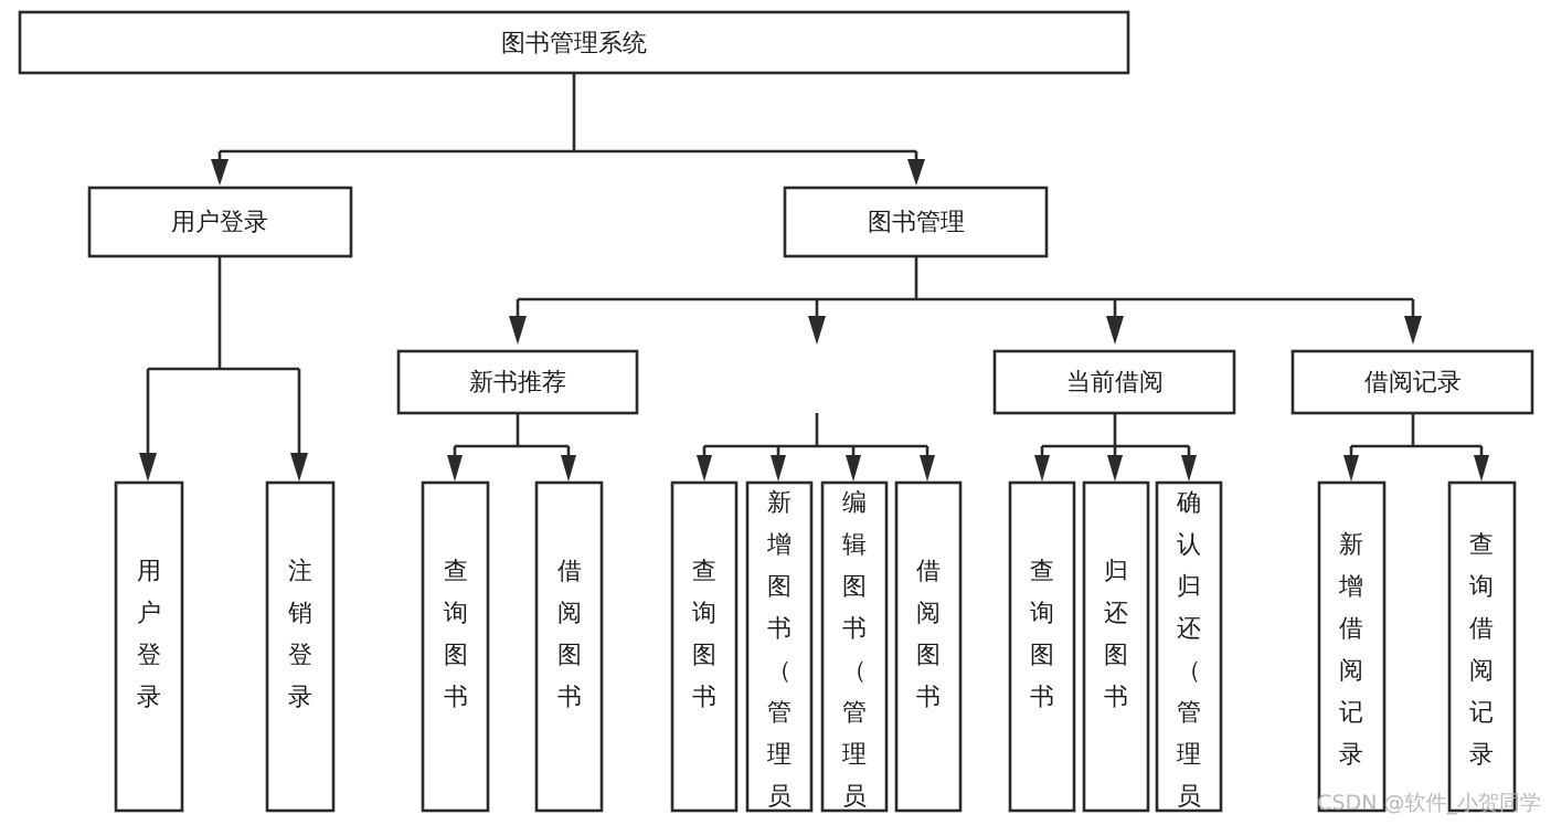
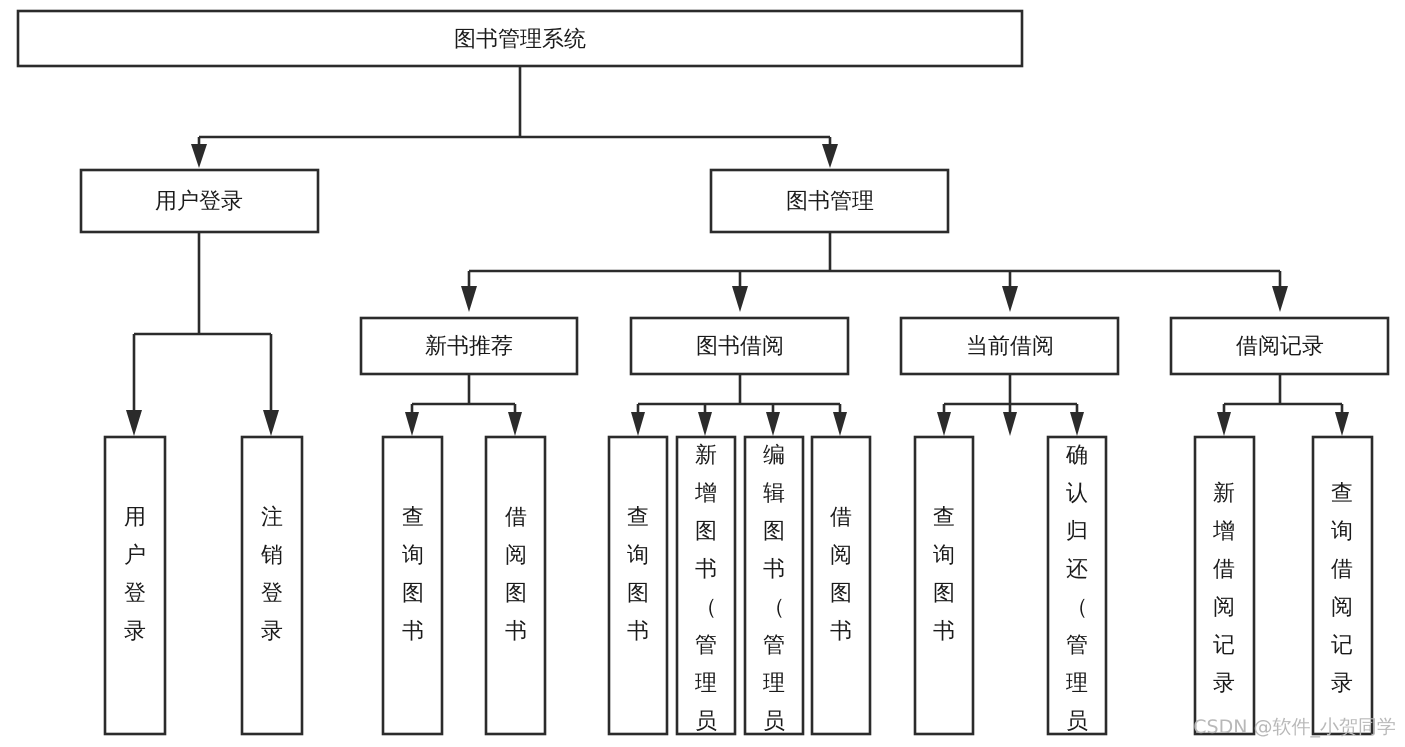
  图书管理系统
  用户登录
  图书管理
  新书推荐
+ 图书借阅
  当前借阅
  借阅记录
  用户登录
  注销登录
  查询图书
  借阅图书
  查询图书
  新增图书（管理员
  编辑图书（管理员
  借阅图书
  查询图书
- 归还图书
  确认归还（管理员
  新增借阅记录
  查询借阅记录
  CSDN @软件_小贺同学
